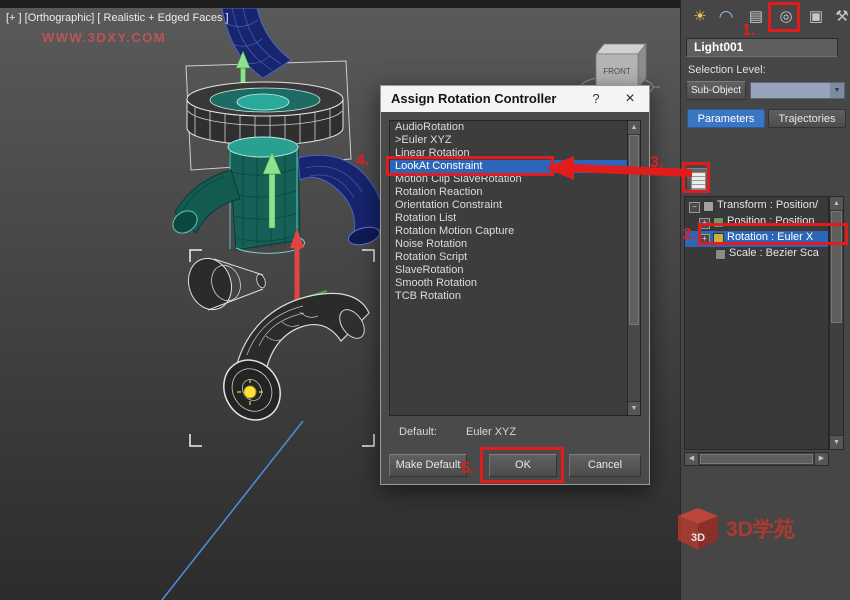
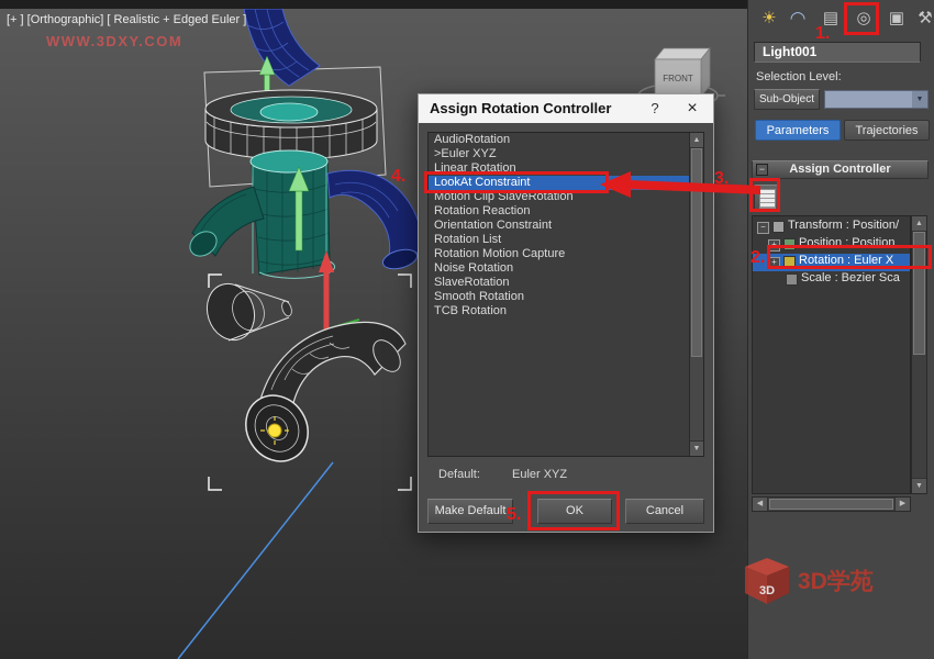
  FRONT
- [+ ] [Orthographic] [ Realistic + Edged Faces ]
+ [+ ] [Orthographic] [ Realistic + Edged Euler ]
  WWW.3DXY.COM
  ☀
  ◠
  ▤
  ◎
  ▣
  ⚒
  Light001
  Selection Level:
  Sub-Object
  Parameters
  Trajectories
+ −
+ Assign Controller
  − Transform : Position/
  + Position : Position
  + Rotation : Euler X
  Scale : Bezier Sca
  Assign Rotation Controller
  ?
  ×
  AudioRotation
  >Euler XYZ
  Linear Rotation
  LookAt Constraint
  Motion Clip SlaveRotation
  Rotation Reaction
  Orientation Constraint
  Rotation List
  Rotation Motion Capture
  Noise Rotation
- Rotation Script
  SlaveRotation
  Smooth Rotation
  TCB Rotation
  Default: Euler XYZ
  Make Default
  OK
  Cancel
  1.
  2.
  3.
  4.
  5.
  3D
  3D学苑
